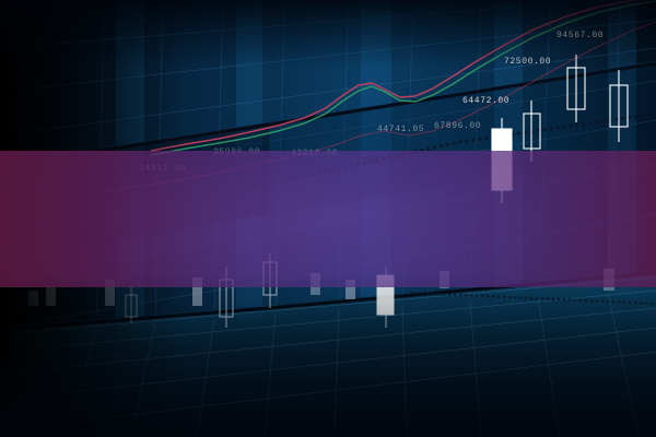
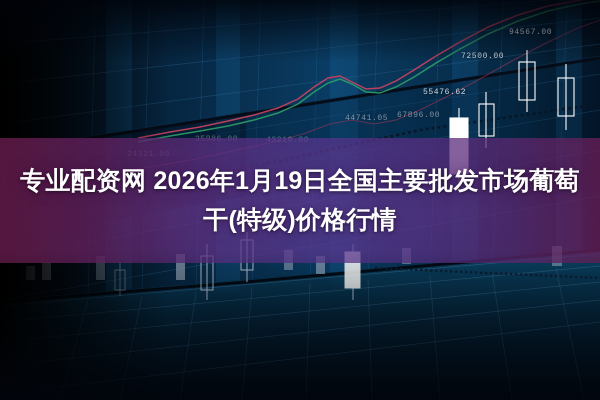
- 64472.00
+ 55476.62
  44741.05
  67896.00
+ 专业配资网 2026年1月19日全国主要批发市场葡萄干(特级)价格行情
